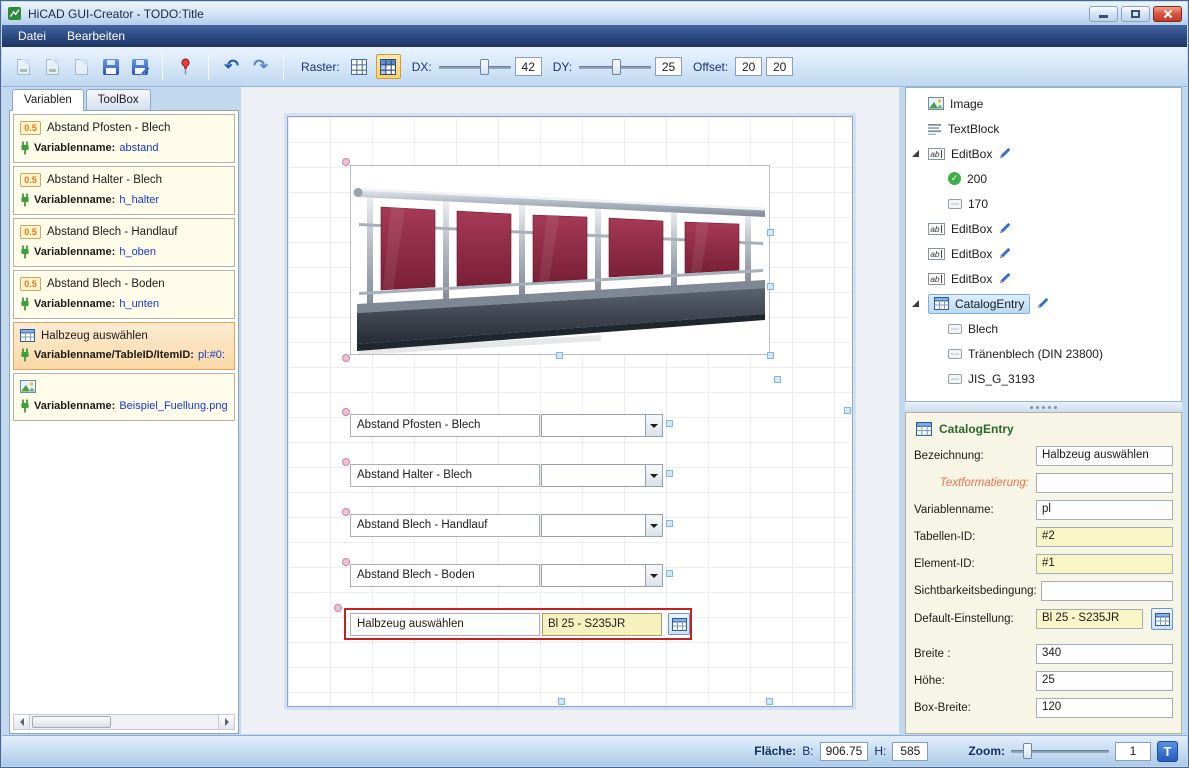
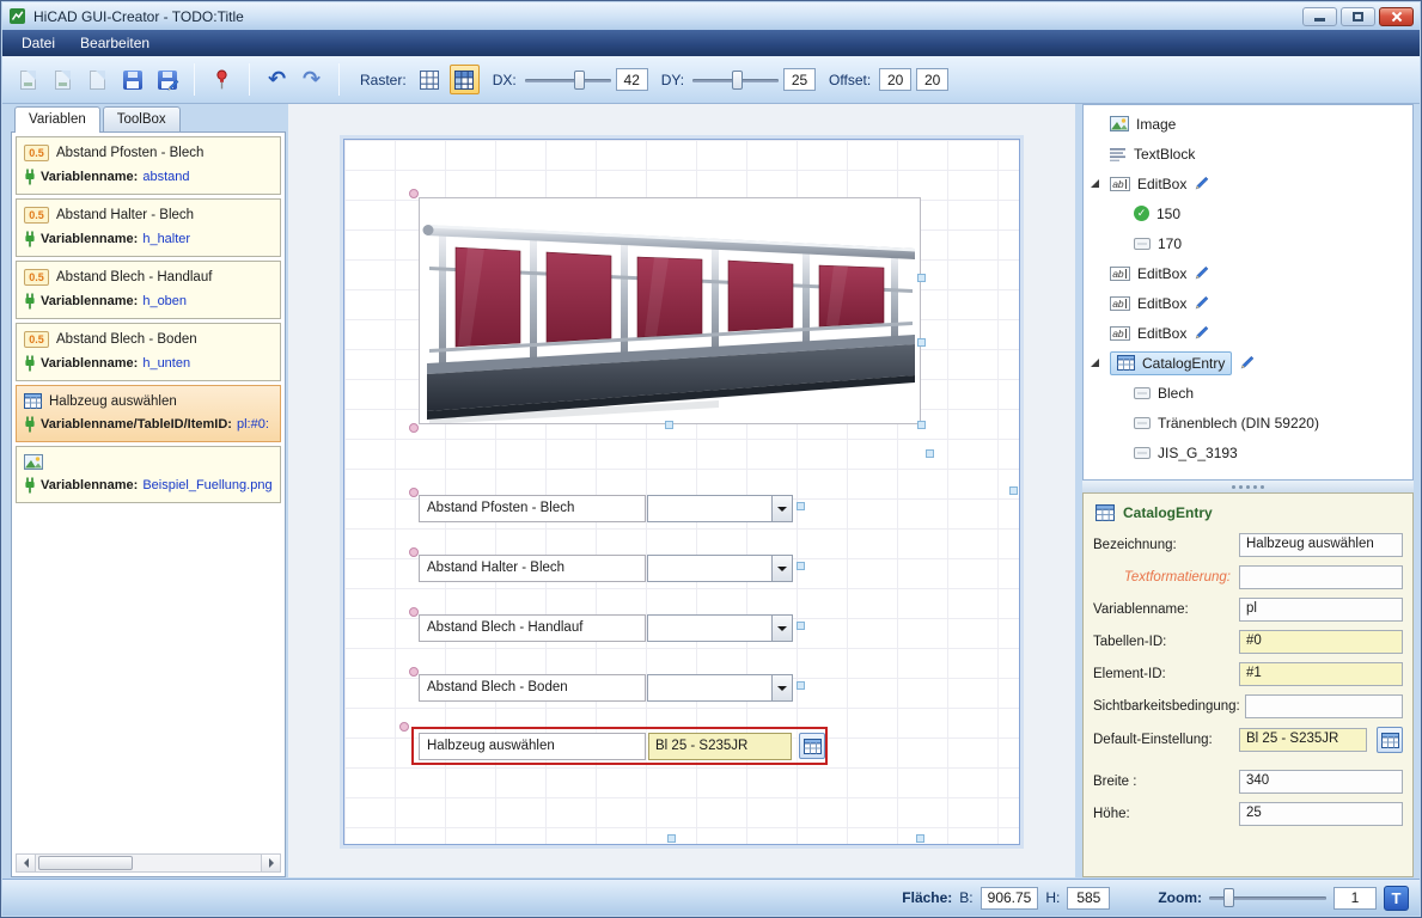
  HiCAD GUI-Creator - TODO:Title
  Datei
  Bearbeiten
  ↶
  ↷
  Raster:
  DX:
  42
  DY:
  25
  Offset:
  20
  20
  Variablen
  ToolBox
  Abstand Pfosten - Blech
  Variablenname:
  abstand
  Abstand Halter - Blech
  Variablenname:
  h_halter
  Abstand Blech - Handlauf
  Variablenname:
  h_oben
  Abstand Blech - Boden
  Variablenname:
  h_unten
  Halbzeug auswählen
  Variablenname/TableID/ItemID:
  pl:#0:
  Variablenname:
  Beispiel_Fuellung.png
  Abstand Pfosten - Blech
  Abstand Halter - Blech
  Abstand Blech - Handlauf
  Abstand Blech - Boden
  Halbzeug auswählen
  Bl 25 - S235JR
  Image
  TextBlock
  EditBox
- 200
+ 150
  170
  EditBox
  EditBox
  EditBox
  CatalogEntry
  Blech
- Tränenblech (DIN 23800)
+ Tränenblech (DIN 59220)
  JIS_G_3193
  CatalogEntry
  Bezeichnung:
  Halbzeug auswählen
  Textformatierung:
  Variablenname:
  pl
  Tabellen-ID:
- #2
+ #0
  Element-ID:
  #1
  Sichtbarkeitsbedingung:
  Default-Einstellung:
  Bl 25 - S235JR
  Breite :
  340
  Höhe:
  25
- Box-Breite:
- 120
  Fläche:
  B:
  906.75
  H:
  585
  Zoom:
  1
